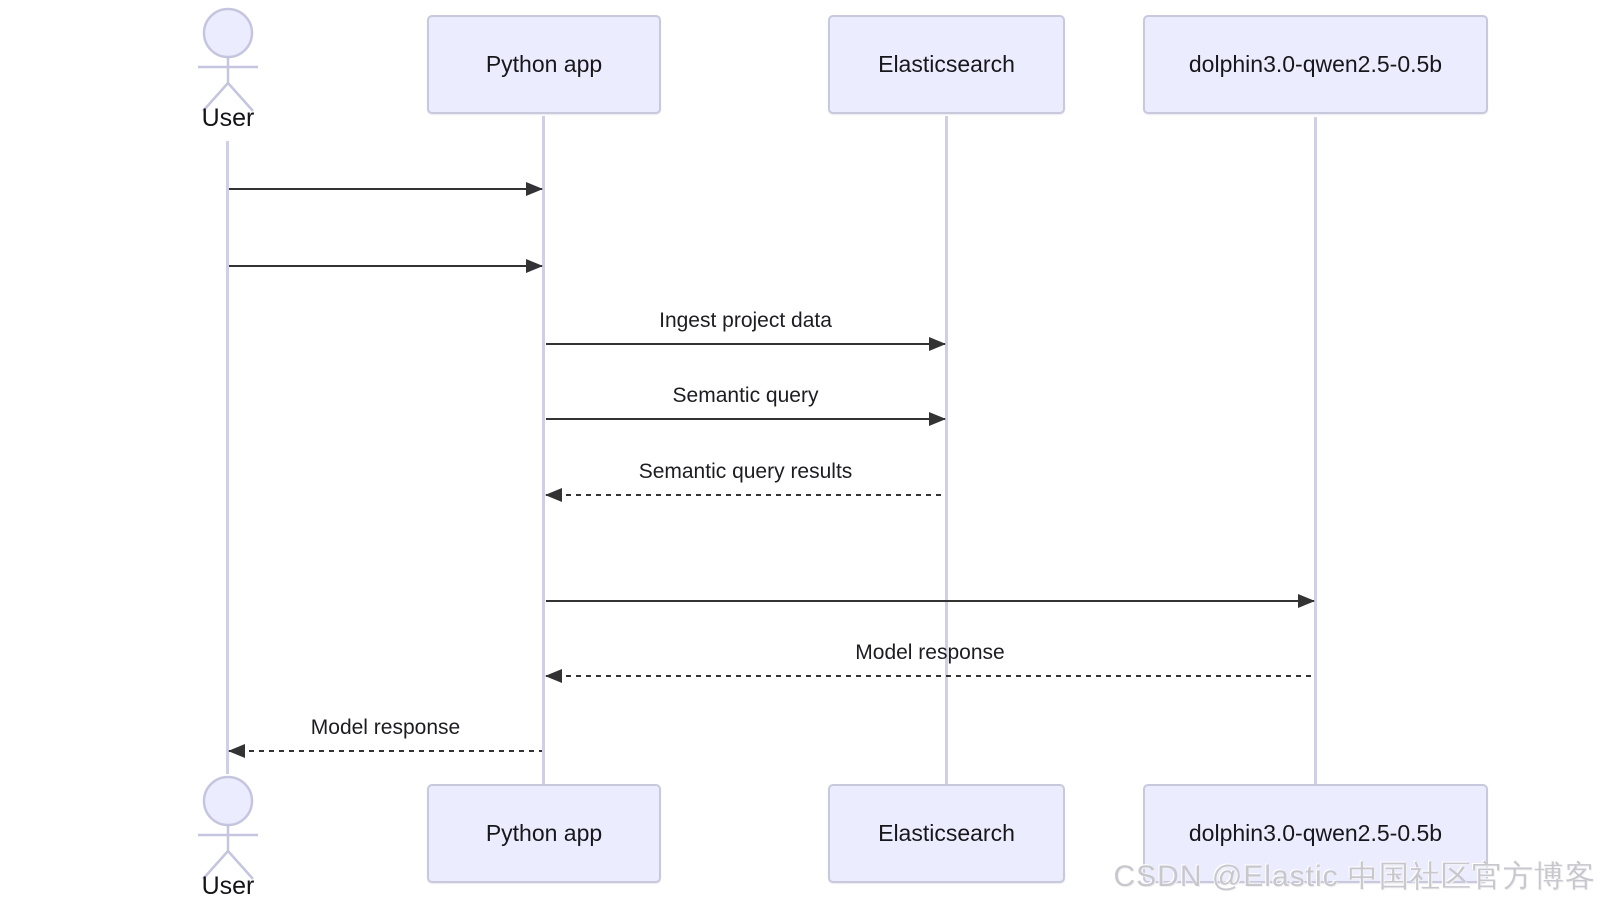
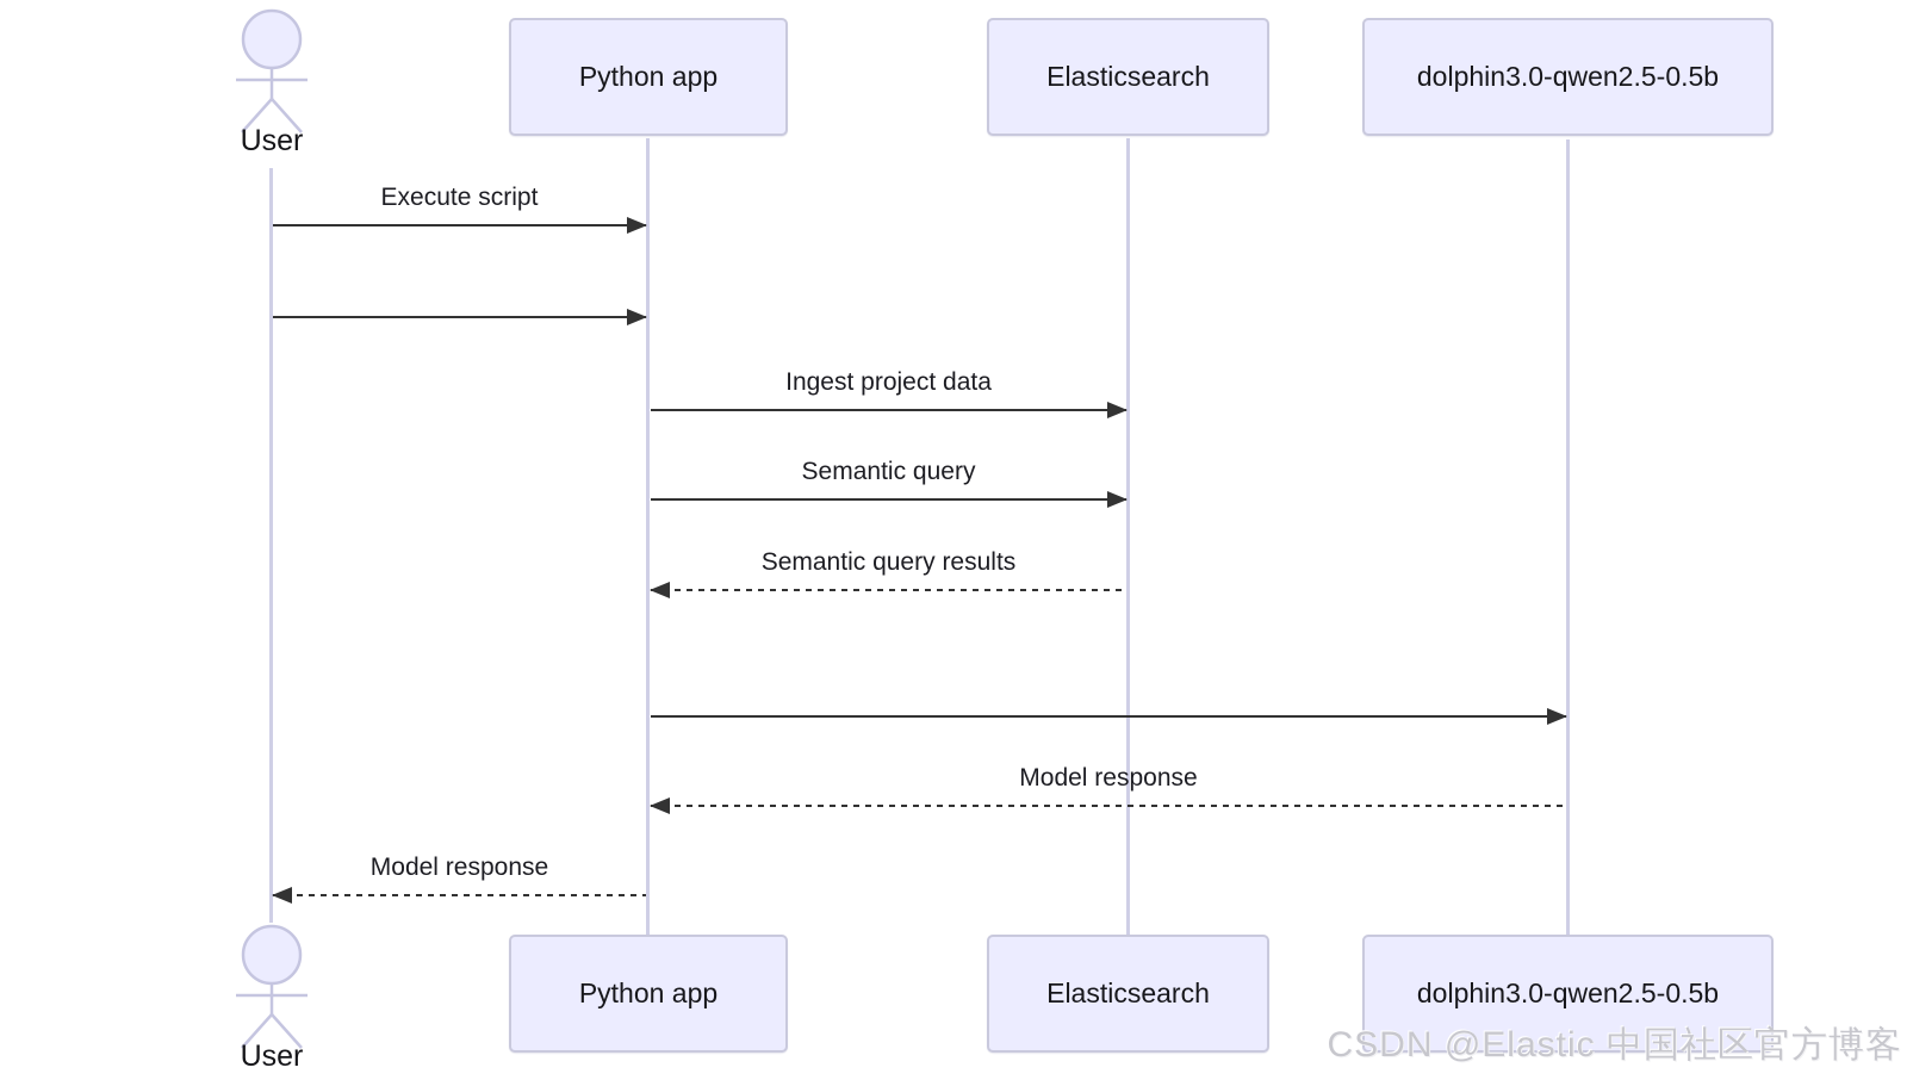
  User
  Python app
  Elasticsearch
  dolphin3.0-qwen2.5-0.5b
+ Execute script
  Ingest project data
  Semantic query
  Semantic query results
  Model response
  Model response
  User
  Python app
  Elasticsearch
  dolphin3.0-qwen2.5-0.5b
  CSDN @Elastic 中国社区官方博客
